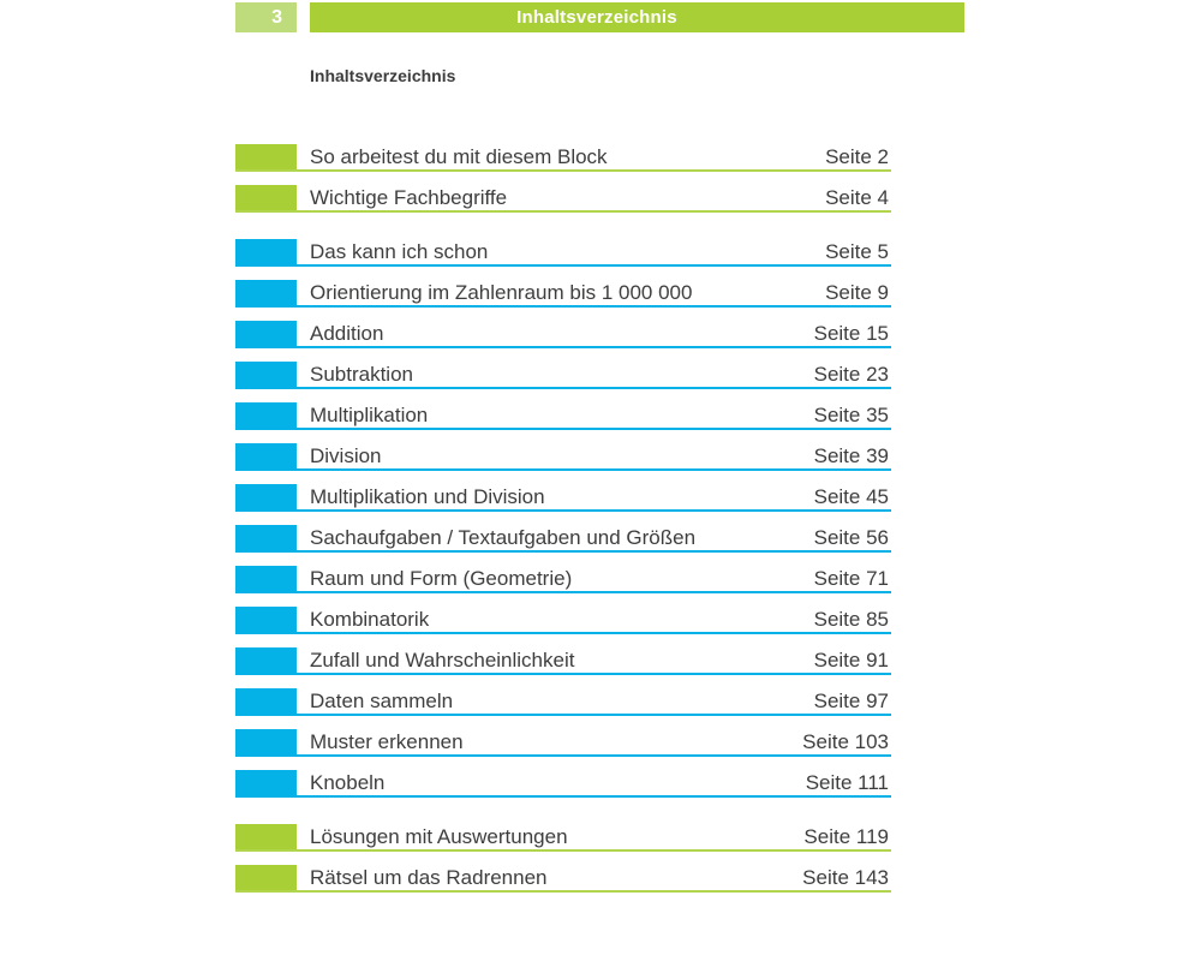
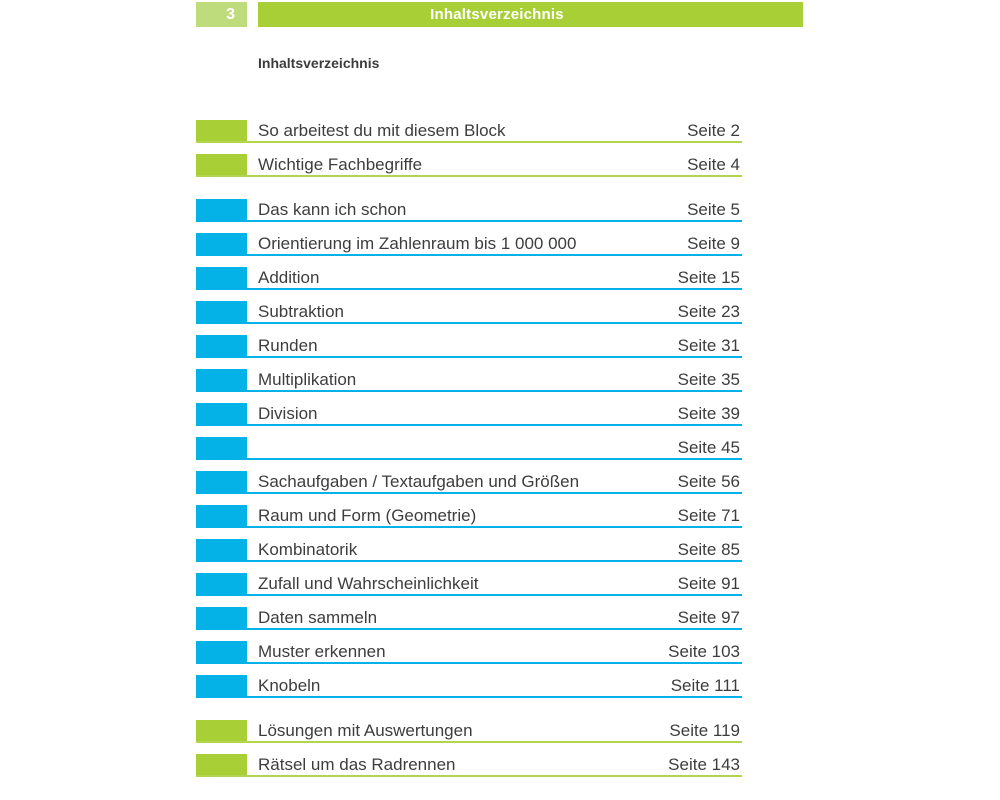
  3
  Inhaltsverzeichnis
  Inhaltsverzeichnis
  So arbeitest du mit diesem Block
  Seite 2
  Wichtige Fachbegriffe
  Seite 4
  Das kann ich schon
  Seite 5
  Orientierung im Zahlenraum bis 1 000 000
  Seite 9
  Addition
  Seite 15
  Subtraktion
  Seite 23
+ Runden
+ Seite 31
  Multiplikation
  Seite 35
  Division
  Seite 39
- Multiplikation und Division
  Seite 45
  Sachaufgaben / Textaufgaben und Größen
  Seite 56
  Raum und Form (Geometrie)
  Seite 71
  Kombinatorik
  Seite 85
  Zufall und Wahrscheinlichkeit
  Seite 91
  Daten sammeln
  Seite 97
  Muster erkennen
  Seite 103
  Knobeln
  Seite 111
  Lösungen mit Auswertungen
  Seite 119
  Rätsel um das Radrennen
  Seite 143
